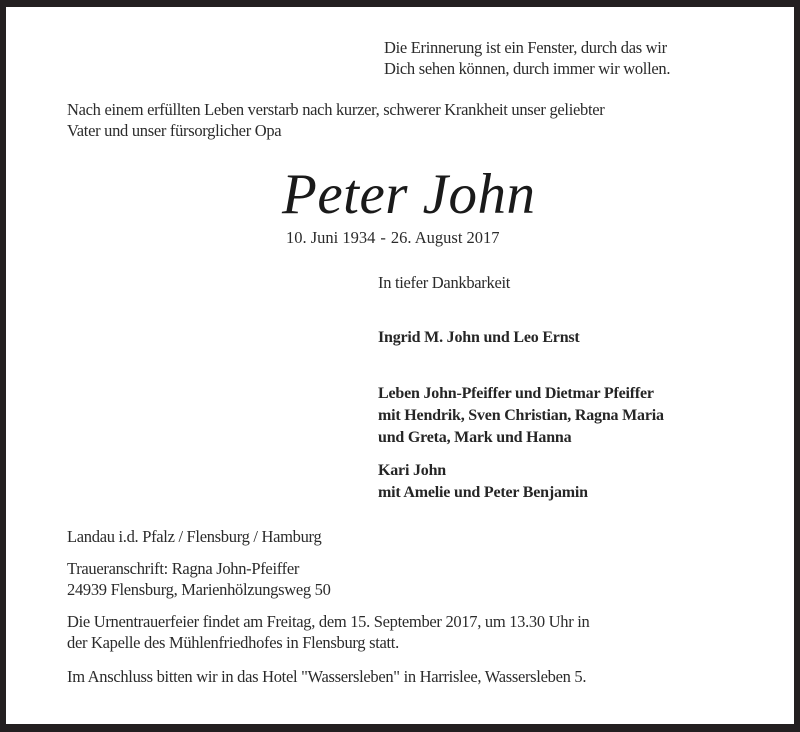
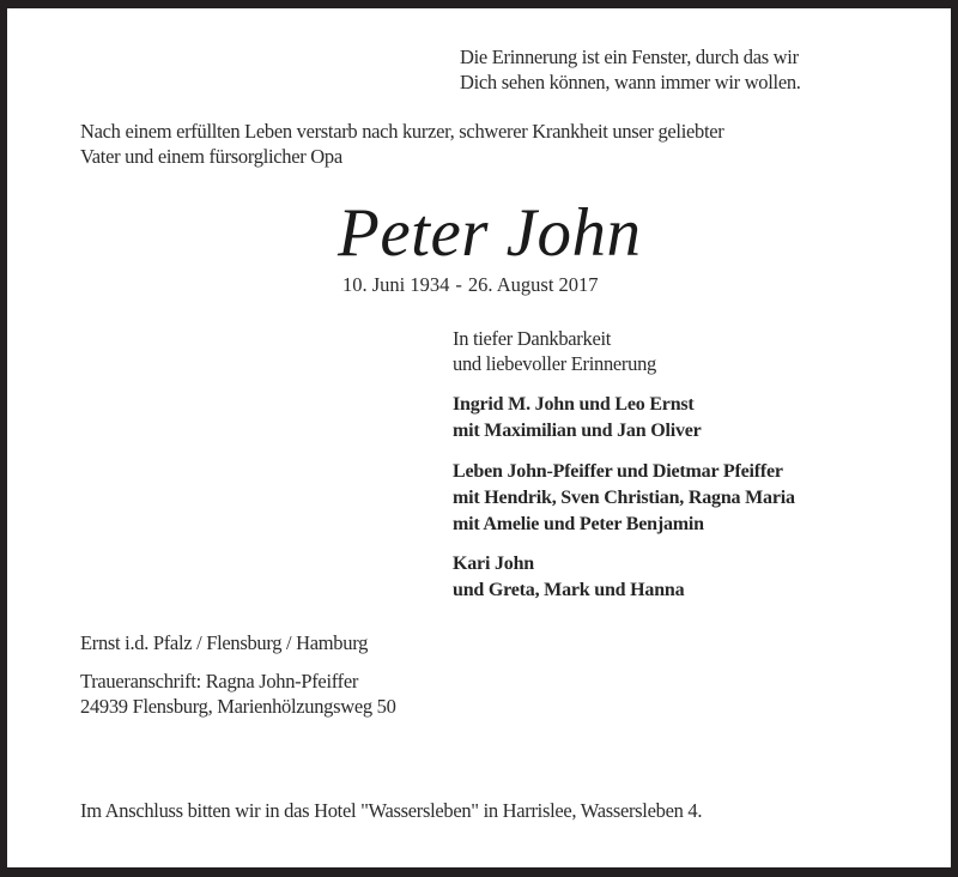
  Die Erinnerung ist ein Fenster, durch das wir
- Dich sehen können, durch immer wir wollen.
+ Dich sehen können, wann immer wir wollen.
  Nach einem erfüllten Leben verstarb nach kurzer, schwerer Krankheit unser geliebter
- Vater und unser fürsorglicher Opa
+ Vater und einem fürsorglicher Opa
  Peter John
  10. Juni 1934 - 26. August 2017
  In tiefer Dankbarkeit
+ und liebevoller Erinnerung
  Ingrid M. John und Leo Ernst
+ mit Maximilian und Jan Oliver
  Leben John-Pfeiffer und Dietmar Pfeiffer
  mit Hendrik, Sven Christian, Ragna Maria
- und Greta, Mark und Hanna
+ mit Amelie und Peter Benjamin
  Kari John
- mit Amelie und Peter Benjamin
+ und Greta, Mark und Hanna
- Landau i.d. Pfalz / Flensburg / Hamburg
+ Ernst i.d. Pfalz / Flensburg / Hamburg
  Traueranschrift: Ragna John-Pfeiffer
  24939 Flensburg, Marienhölzungsweg 50
- Die Urnentrauerfeier findet am Freitag, dem 15. September 2017, um 13.30 Uhr in
- der Kapelle des Mühlenfriedhofes in Flensburg statt.
- Im Anschluss bitten wir in das Hotel "Wassersleben" in Harrislee, Wassersleben 5.
+ Im Anschluss bitten wir in das Hotel "Wassersleben" in Harrislee, Wassersleben 4.
